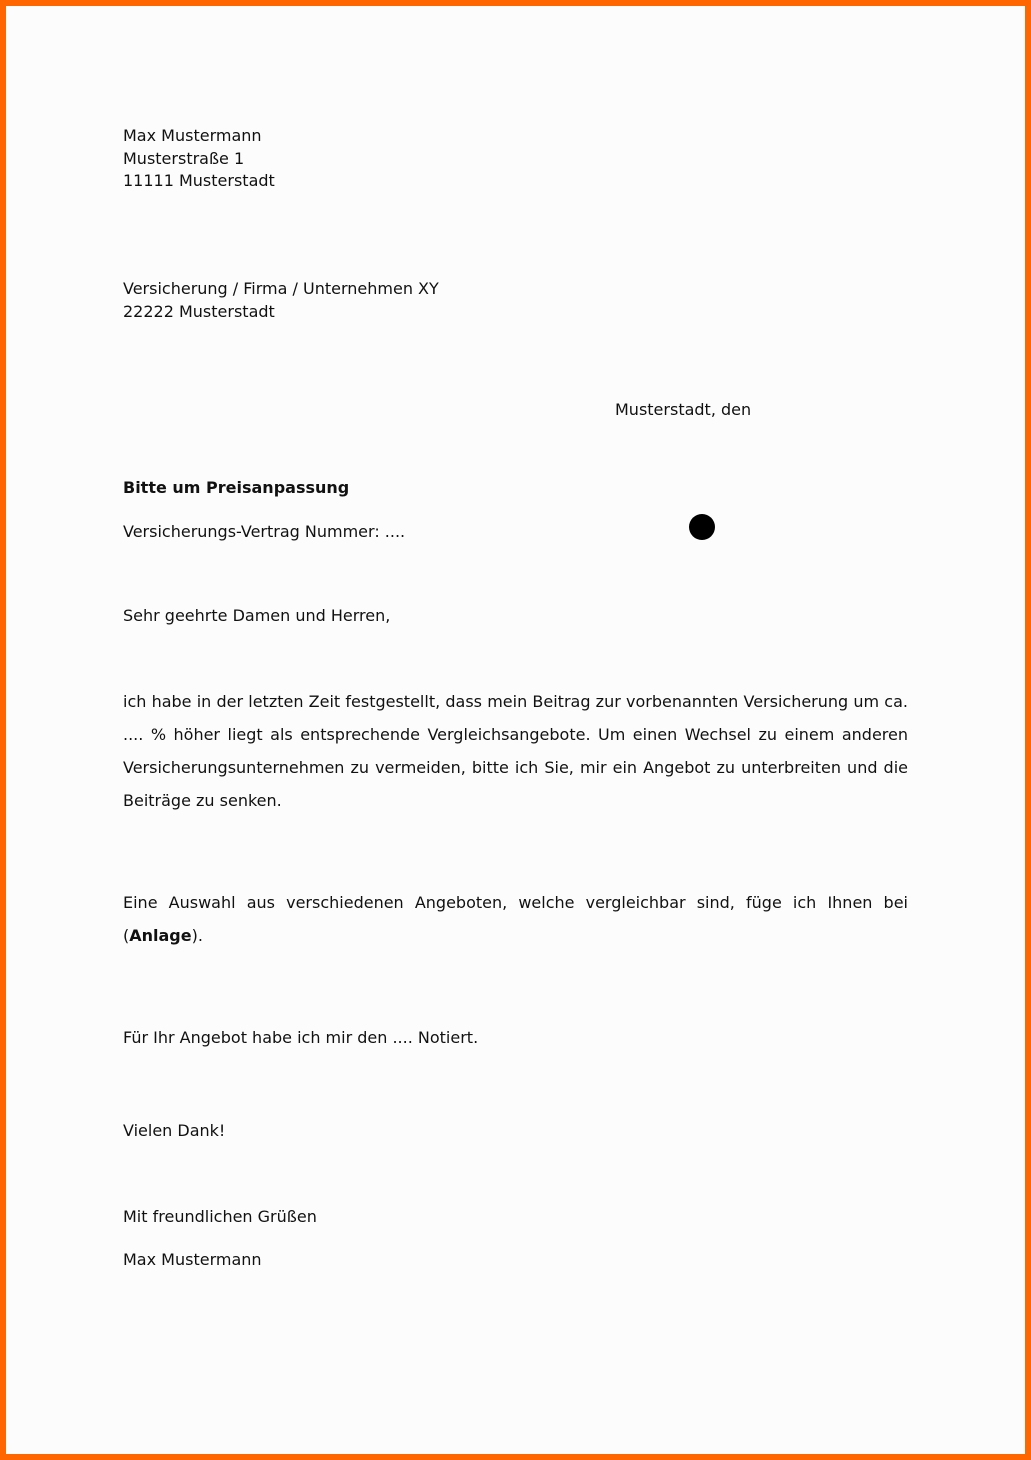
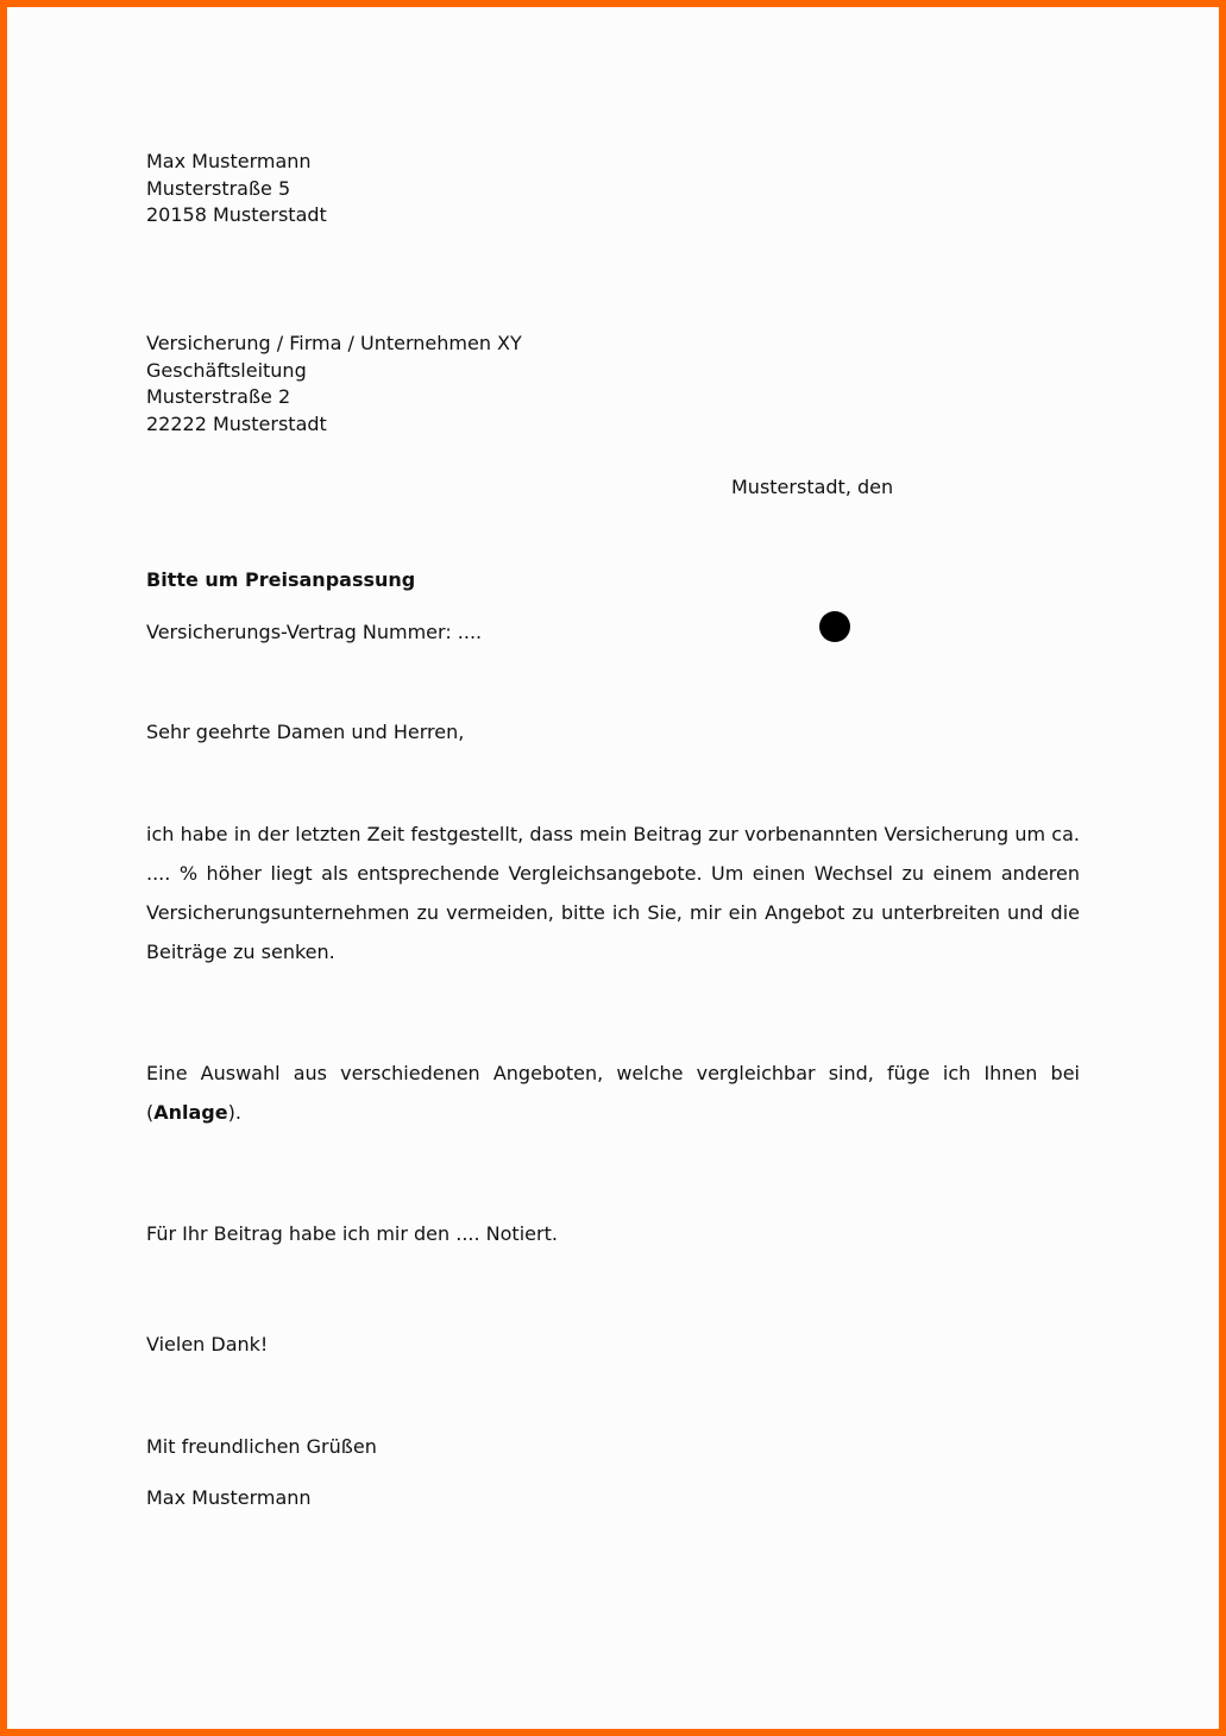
  Max Mustermann
- Musterstraße 1
+ Musterstraße 5
- 11111 Musterstadt
+ 20158 Musterstadt
  Versicherung / Firma / Unternehmen XY
+ Geschäftsleitung
+ Musterstraße 2
  22222 Musterstadt
  Musterstadt, den
  Bitte um Preisanpassung
  Versicherungs-Vertrag Nummer: ....
  Sehr geehrte Damen und Herren,
  ich habe in der letzten Zeit festgestellt, dass mein Beitrag zur vorbenannten Versicherung um ca. .... % höher liegt als entsprechende Vergleichsangebote. Um einen Wechsel zu einem anderen Versicherungsunternehmen zu vermeiden, bitte ich Sie, mir ein Angebot zu unterbreiten und die Beiträge zu senken.
  Eine Auswahl aus verschiedenen Angeboten, welche vergleichbar sind, füge ich Ihnen bei (Anlage).
- Für Ihr Angebot habe ich mir den .... Notiert.
+ Für Ihr Beitrag habe ich mir den .... Notiert.
  Vielen Dank!
  Mit freundlichen Grüßen
  Max Mustermann
